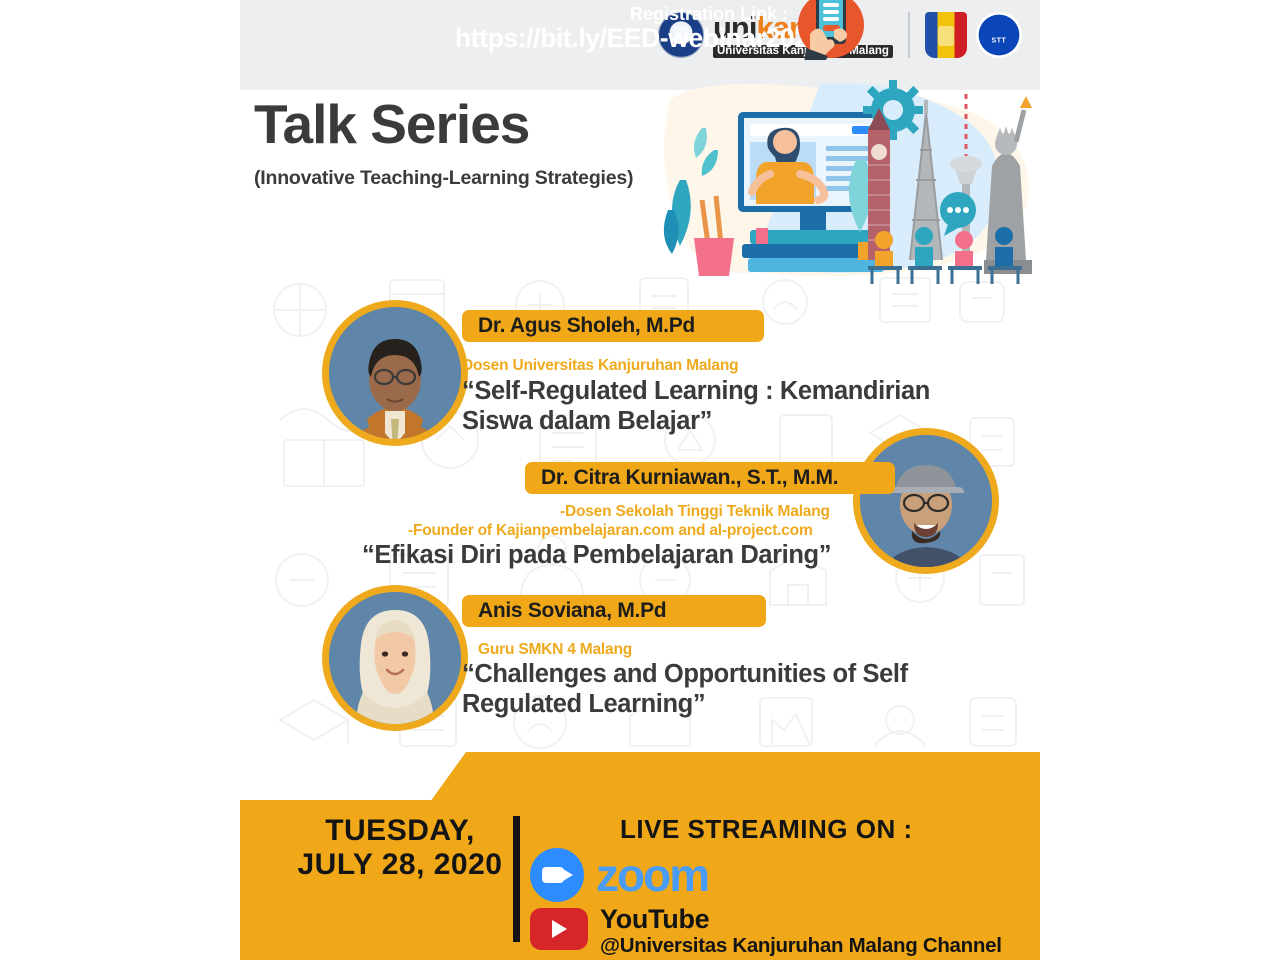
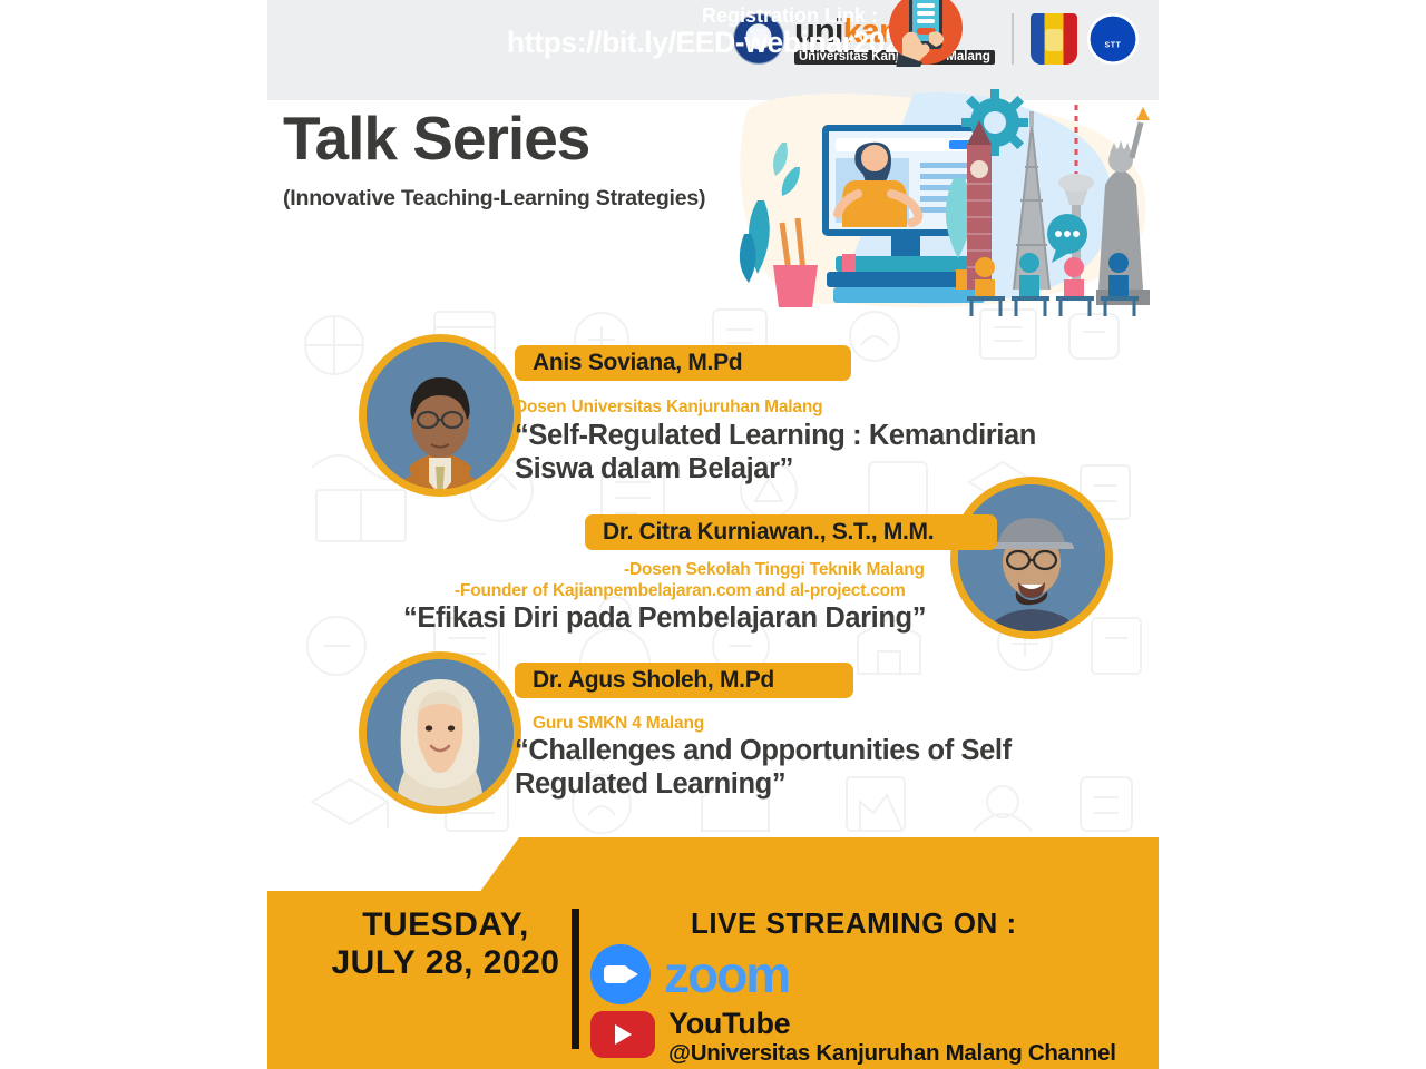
  unika
  Universitas Kanj Malang
  Talk Series
  (Innovative Teaching-Learning Strategies)
- Dr. Agus Sholeh, M.Pd
+ Anis Soviana, M.Pd
  Dosen Universitas Kanjuruhan Malang
  “Self-Regulated Learning : Kemandirian
  Siswa dalam Belajar”
  Dr. Citra Kurniawan., S.T., M.M.
  -Dosen Sekolah Tinggi Teknik Malang
  -Founder of Kajianpembelajaran.com and al-project.com
  “Efikasi Diri pada Pembelajaran Daring”
- Anis Soviana, M.Pd
+ Dr. Agus Sholeh, M.Pd
  Guru SMKN 4 Malang
  “Challenges and Opportunities of Self
  Regulated Learning”
  Registration Link :
  https://bit.ly/EED-webinar20
  TUESDAY,
  JULY 28, 2020
  LIVE STREAMING ON :
  zoom
  YouTube
  @Universitas Kanjuruhan Malang Channel
